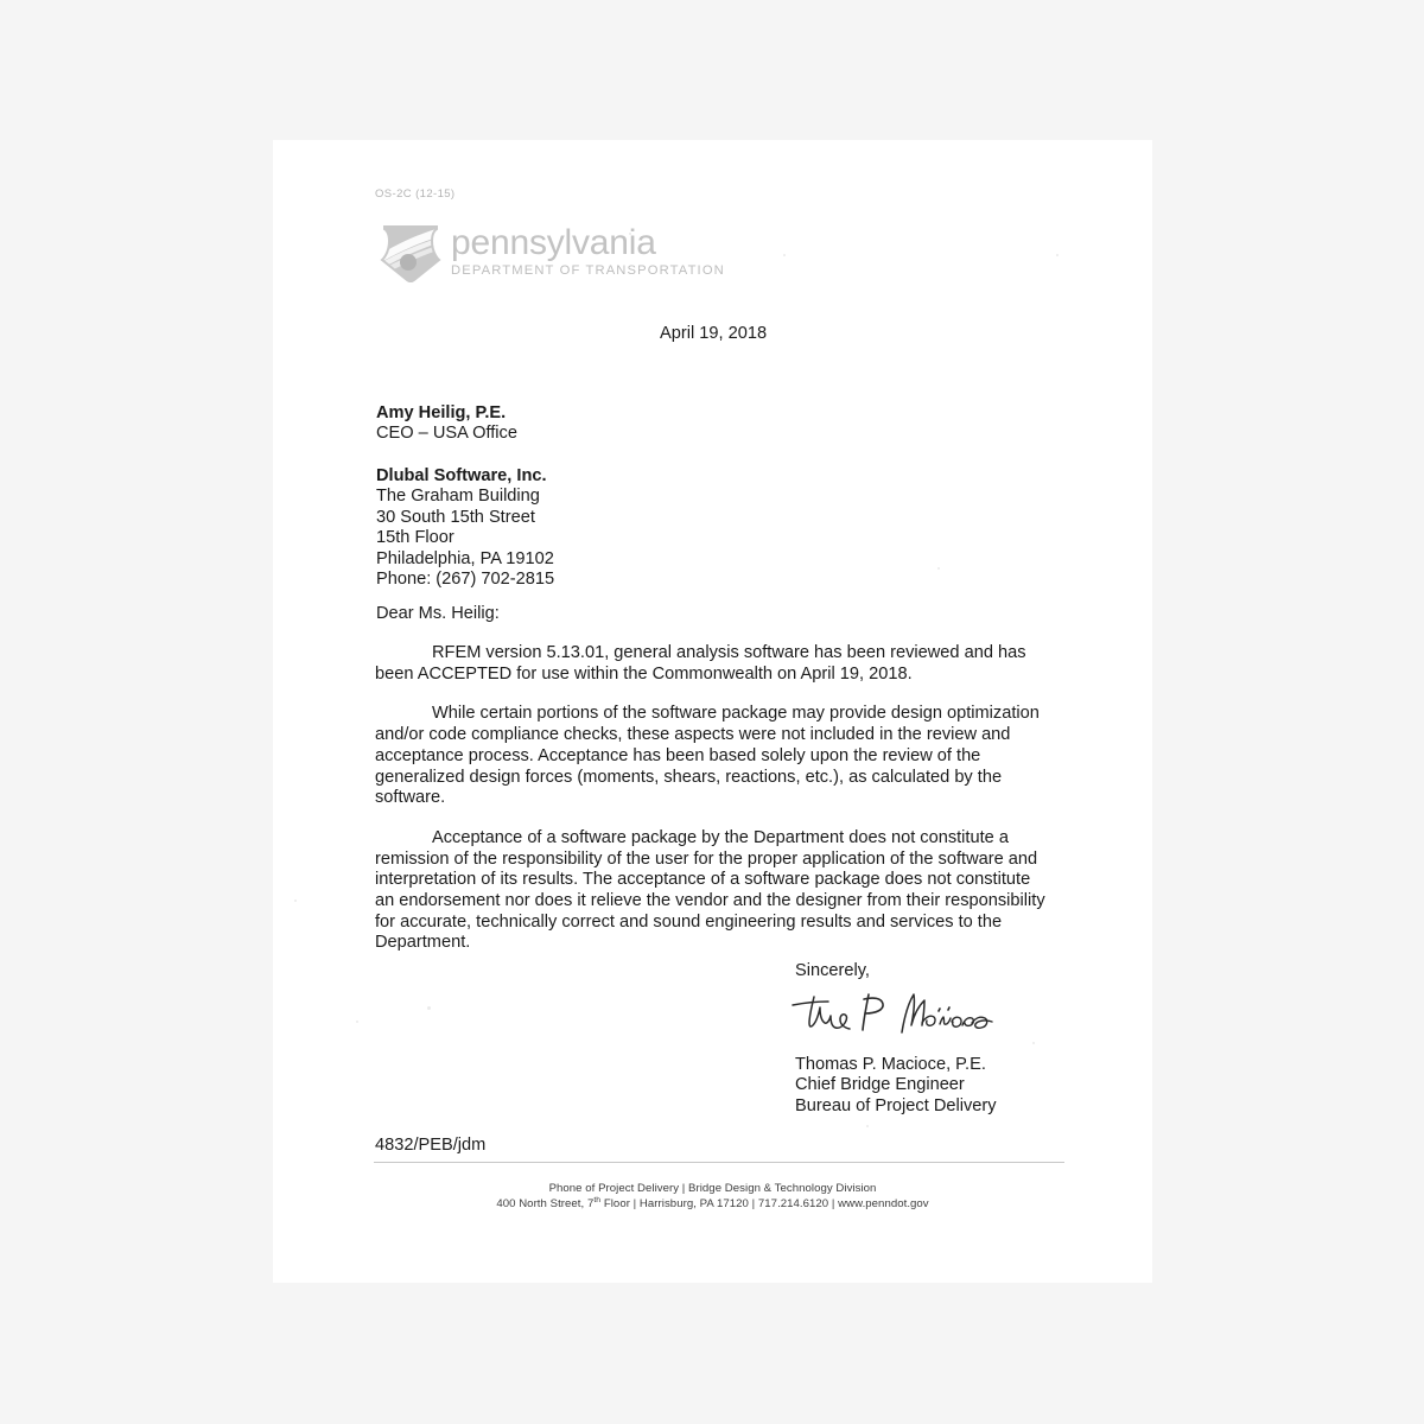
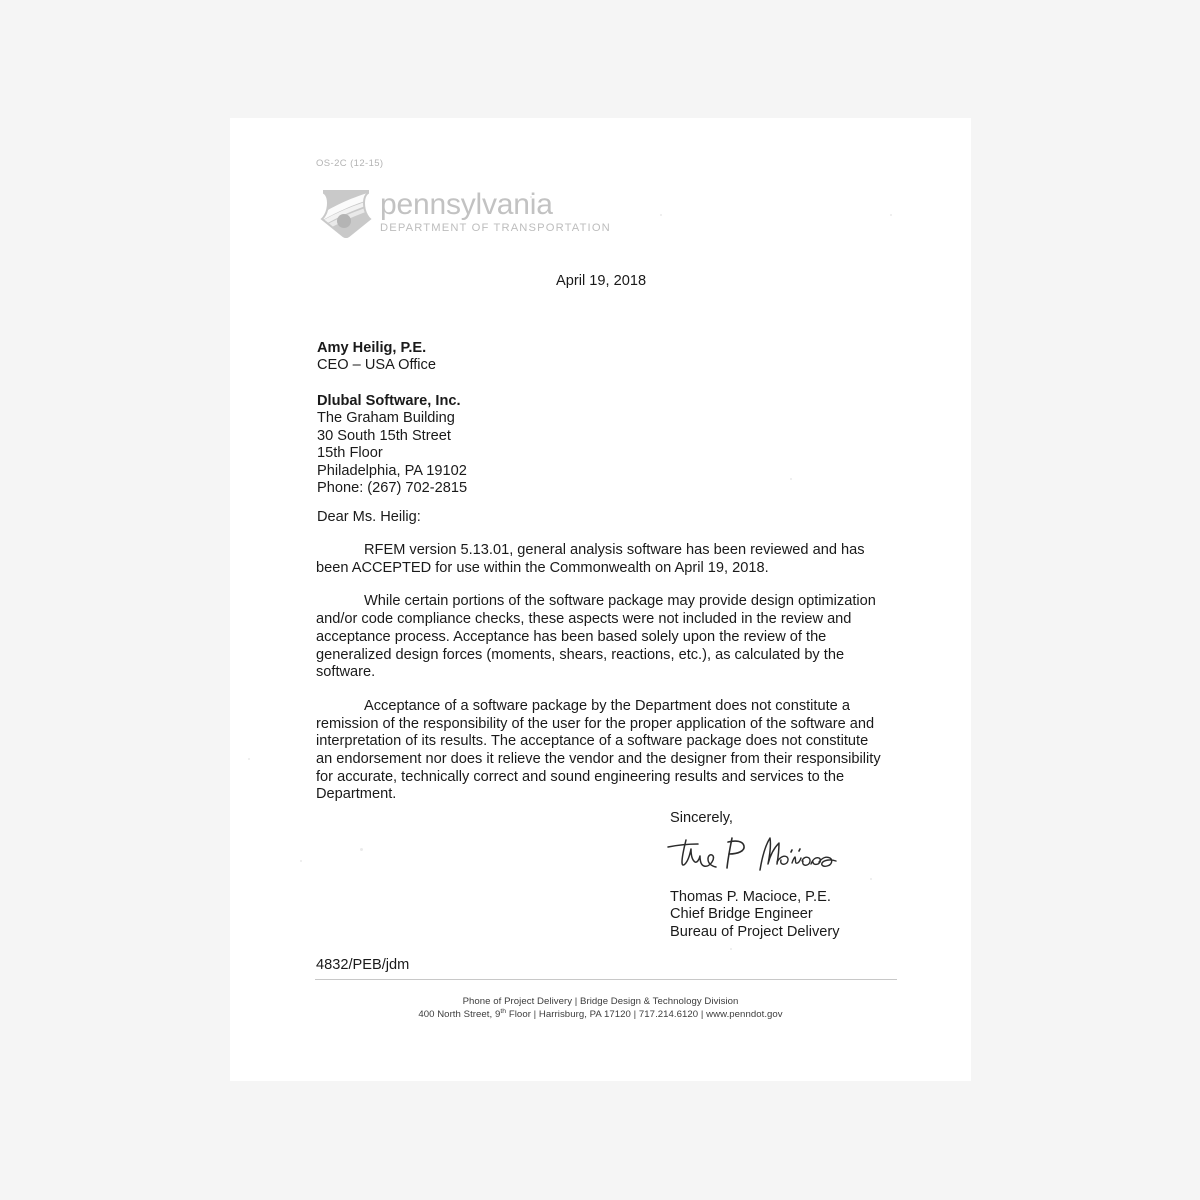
  OS-2C (12-15)
  pennsylvania
  DEPARTMENT OF TRANSPORTATION
  April 19, 2018
  Amy Heilig, P.E.
  CEO – USA Office
  Dlubal Software, Inc.
  The Graham Building
  30 South 15th Street
  15th Floor
  Philadelphia, PA 19102
  Phone: (267) 702-2815
  Dear Ms. Heilig:
  RFEM version 5.13.01, general analysis software has been reviewed and has been ACCEPTED for use within the Commonwealth on April 19, 2018.
  While certain portions of the software package may provide design optimization and/or code compliance checks, these aspects were not included in the review and acceptance process. Acceptance has been based solely upon the review of the generalized design forces (moments, shears, reactions, etc.), as calculated by the software.
  Acceptance of a software package by the Department does not constitute a remission of the responsibility of the user for the proper application of the software and interpretation of its results. The acceptance of a software package does not constitute an endorsement nor does it relieve the vendor and the designer from their responsibility for accurate, technically correct and sound engineering results and services to the Department.
  Sincerely,
  Thomas P. Macioce, P.E.
  Chief Bridge Engineer
  Bureau of Project Delivery
  4832/PEB/jdm
  Phone of Project Delivery | Bridge Design & Technology Division
- 400 North Street, 7 Floor | Harrisburg, PA 17120 | 717.214.6120 | www.penndot.gov
+ 400 North Street, 9 Floor | Harrisburg, PA 17120 | 717.214.6120 | www.penndot.gov
